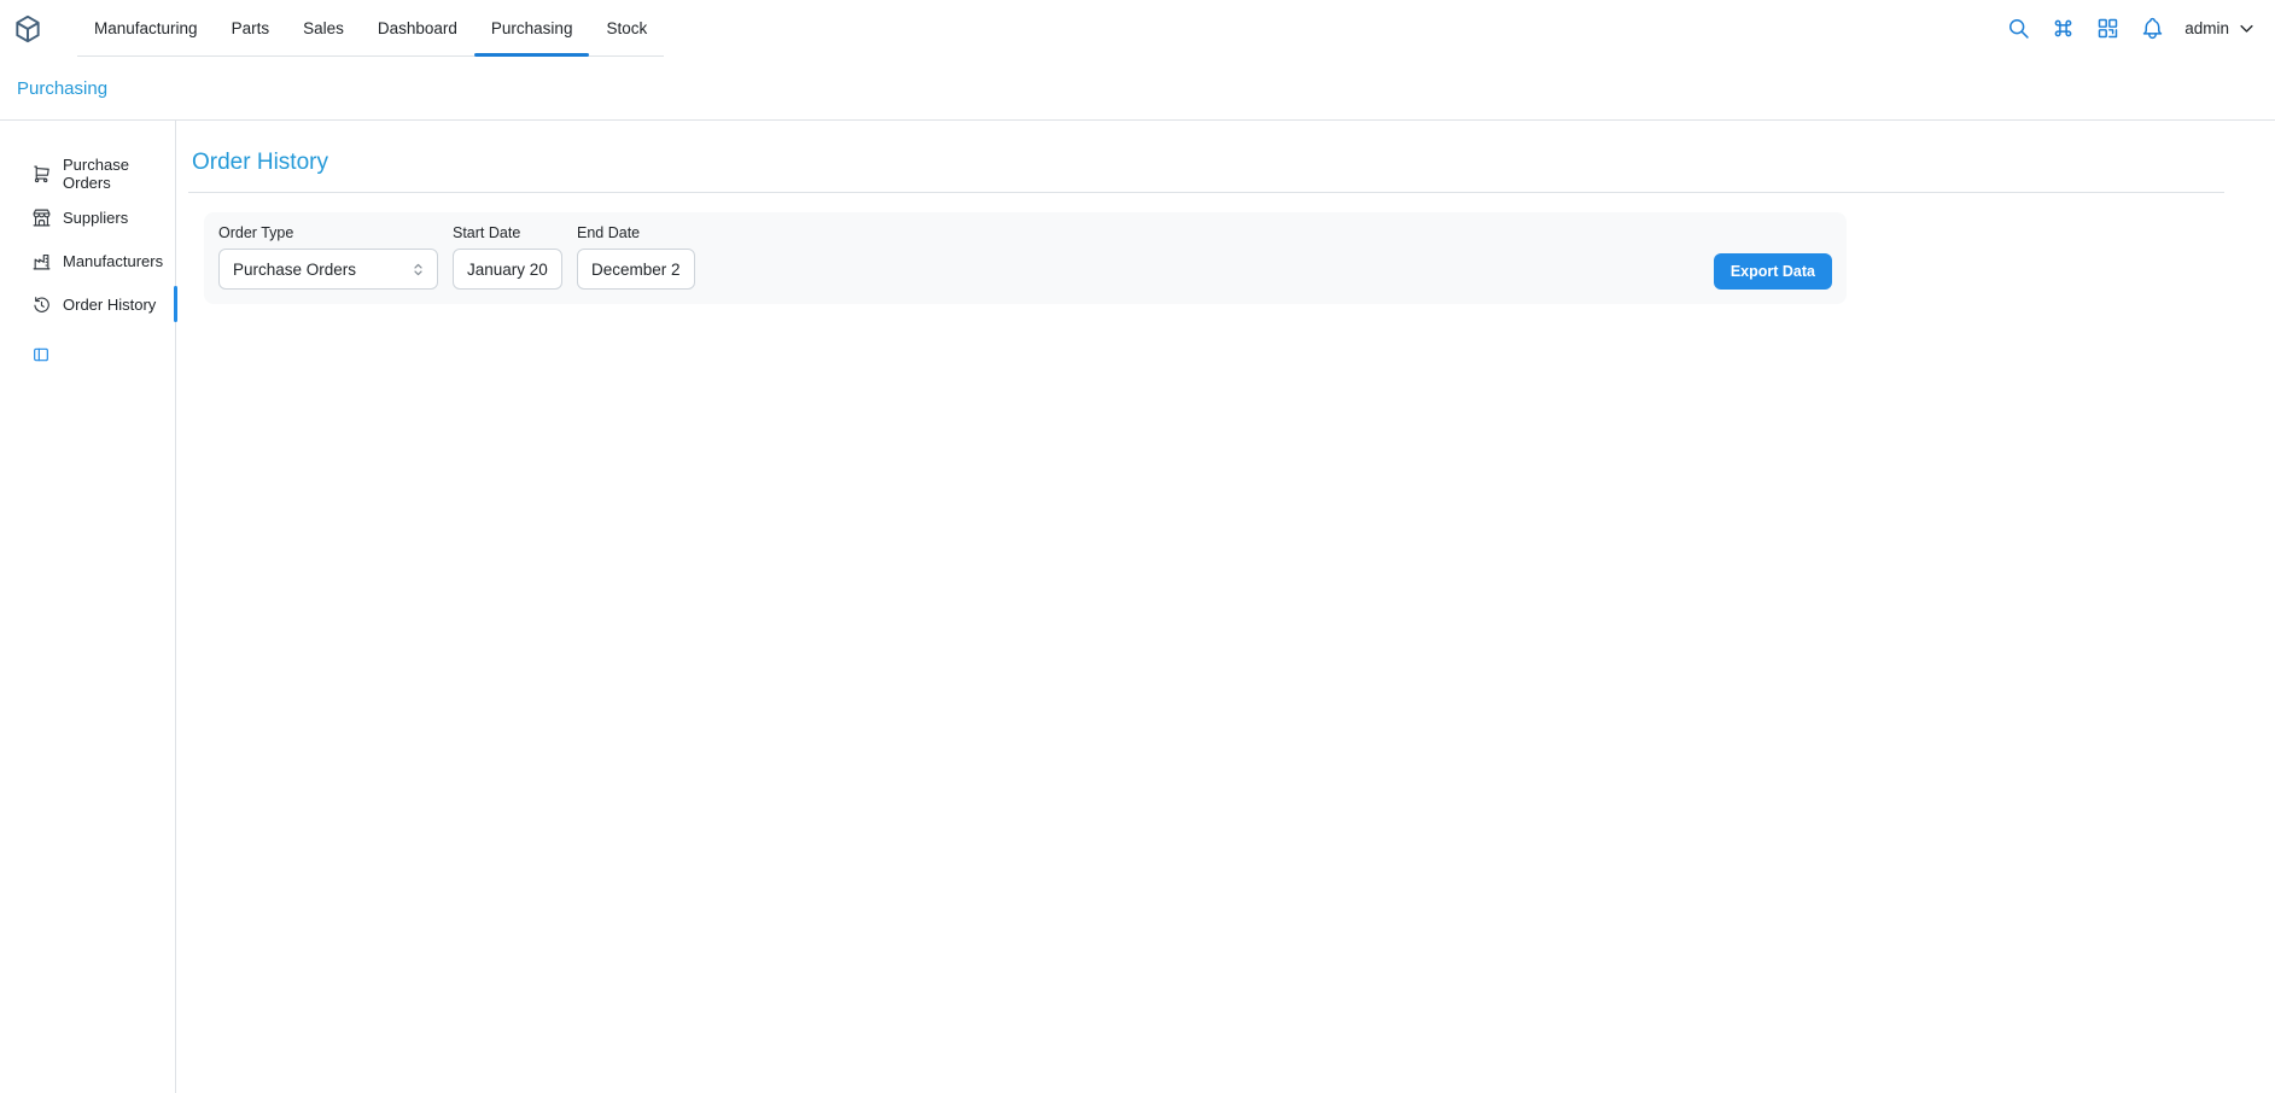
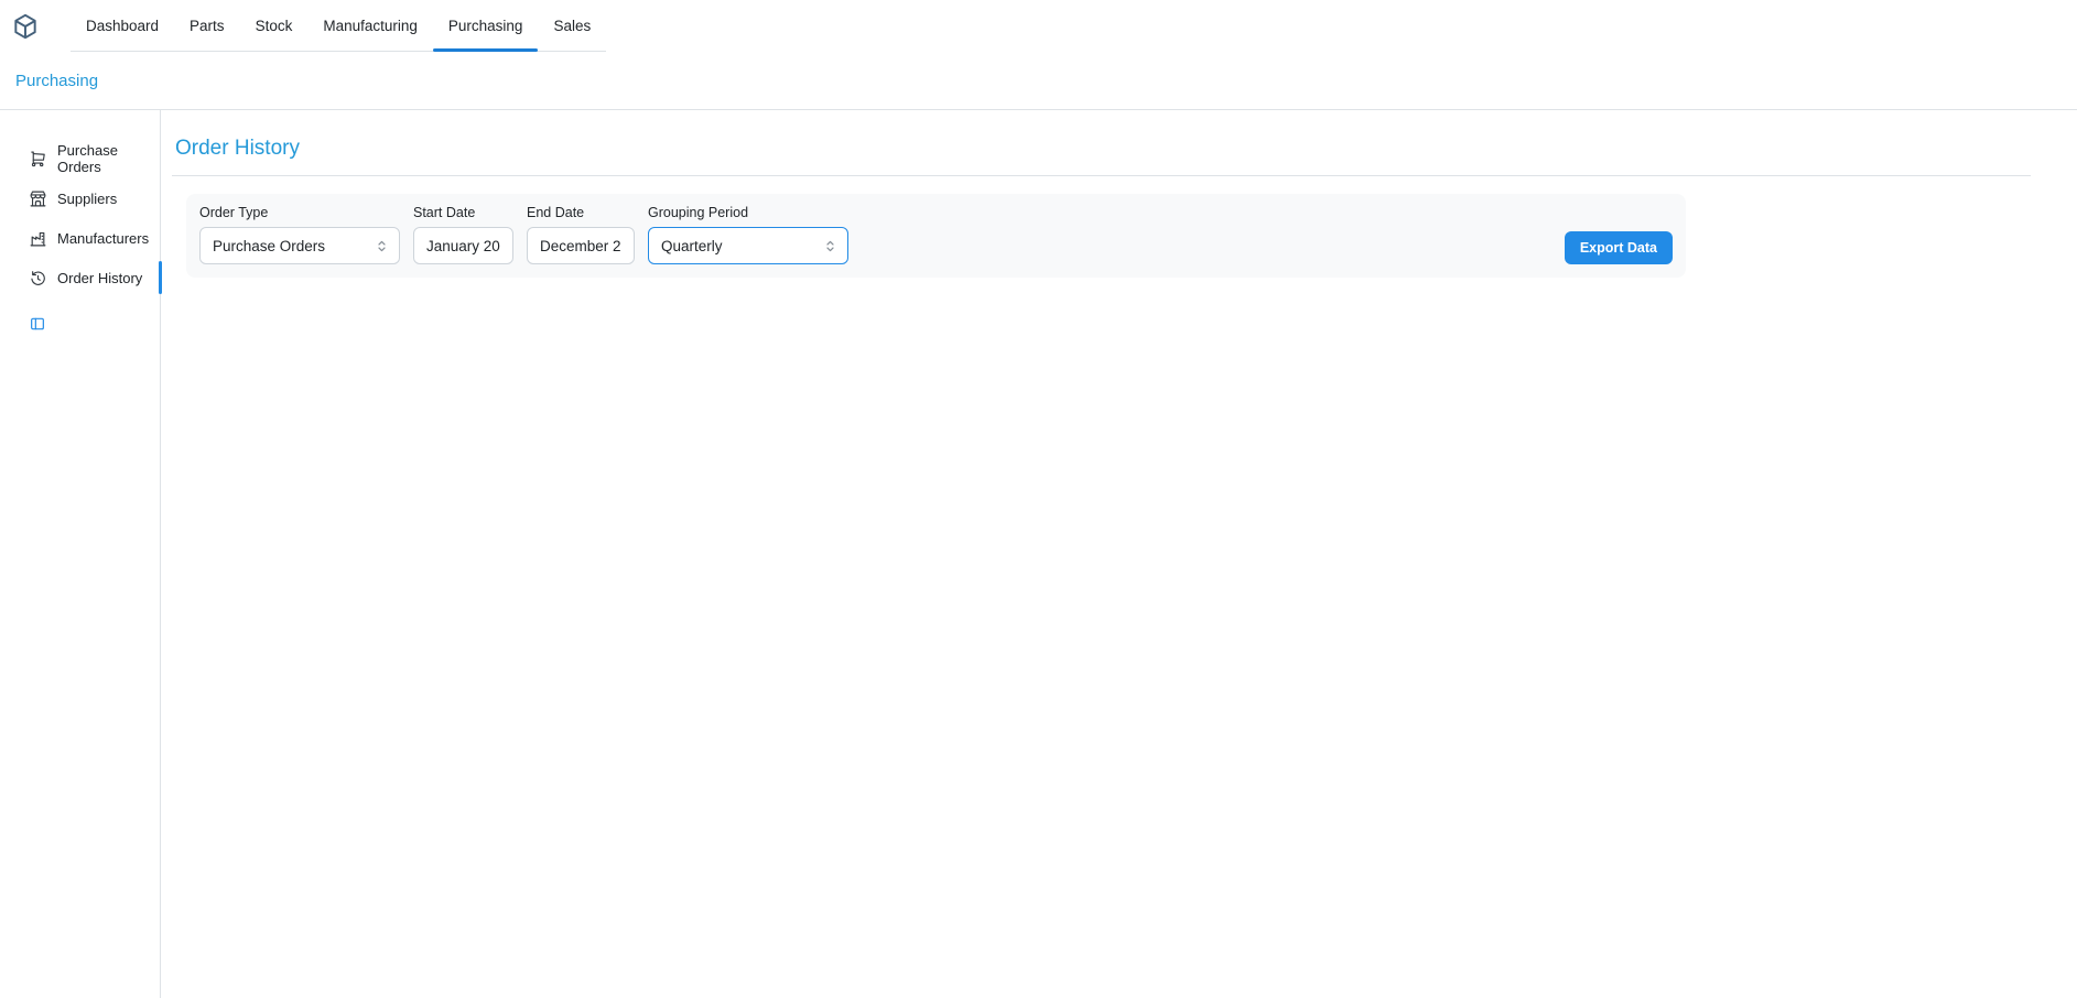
- Manufacturing
+ Dashboard
  Parts
- Sales
+ Stock
- Dashboard
+ Manufacturing
  Purchasing
- Stock
+ Sales
- admin
  Purchasing
  Purchase Orders
  Suppliers
  Manufacturers
  Order History
  Order History
  Order Type
  Purchase Orders
  Start Date
  January 20
  End Date
  December 2
+ Grouping Period
+ Quarterly
  Export Data
